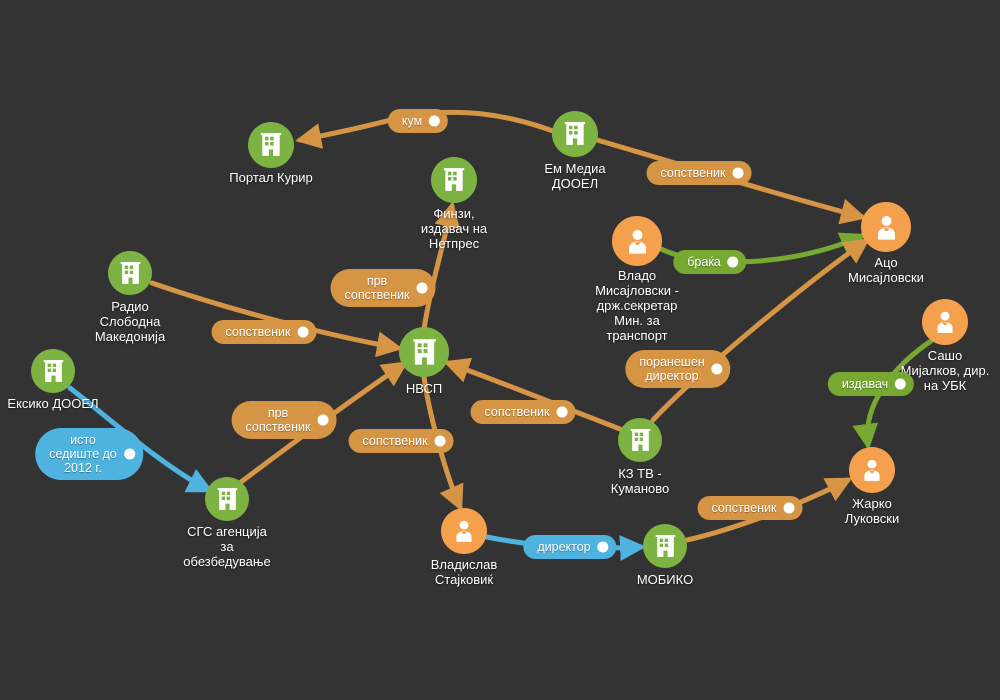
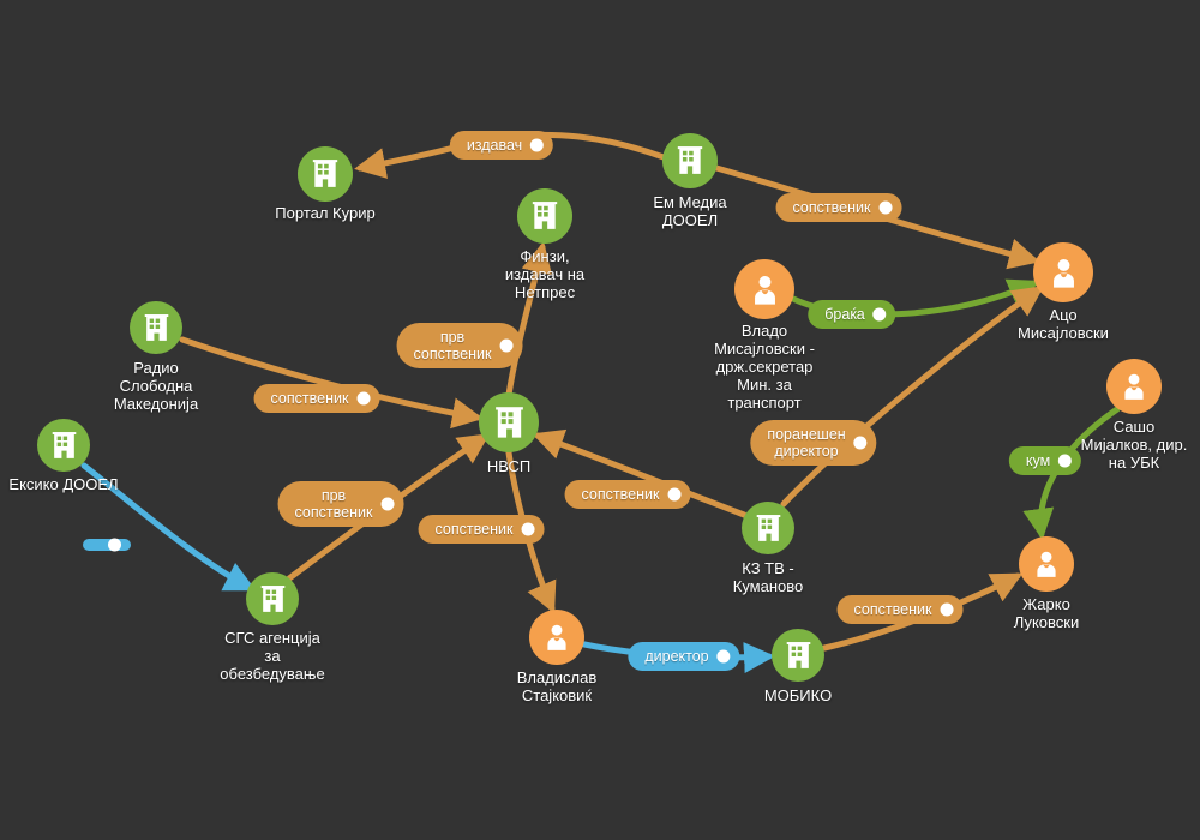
  Портал Курир
  Финзи,
  издавач на
  Нетпрес
  Ем Медиа
  ДООЕЛ
  Ацо
  Мисајловски
  Владо
  Мисајловски -
  држ.секретар
  Мин. за
  транспорт
  Радио
  Слободна
  Македонија
  Ексико ДООЕЛ
  НВСП
  Сашо
  Мијалков, дир.
  на УБК
  КЗ ТВ -
  Куманово
  СГС агенција
  за
  обезбедување
  Жарко
  Луковски
  Владислав
  Стајковиќ
  МОБИКО
- кум
+ издавач
  сопственик
  браќа
  прв
  сопственик
  сопственик
- исто
- седиште до
- 2012 г.
  прв
  сопственик
  сопственик
  сопственик
  поранешен
  директор
- издавач
+ кум
  директор
  сопственик
